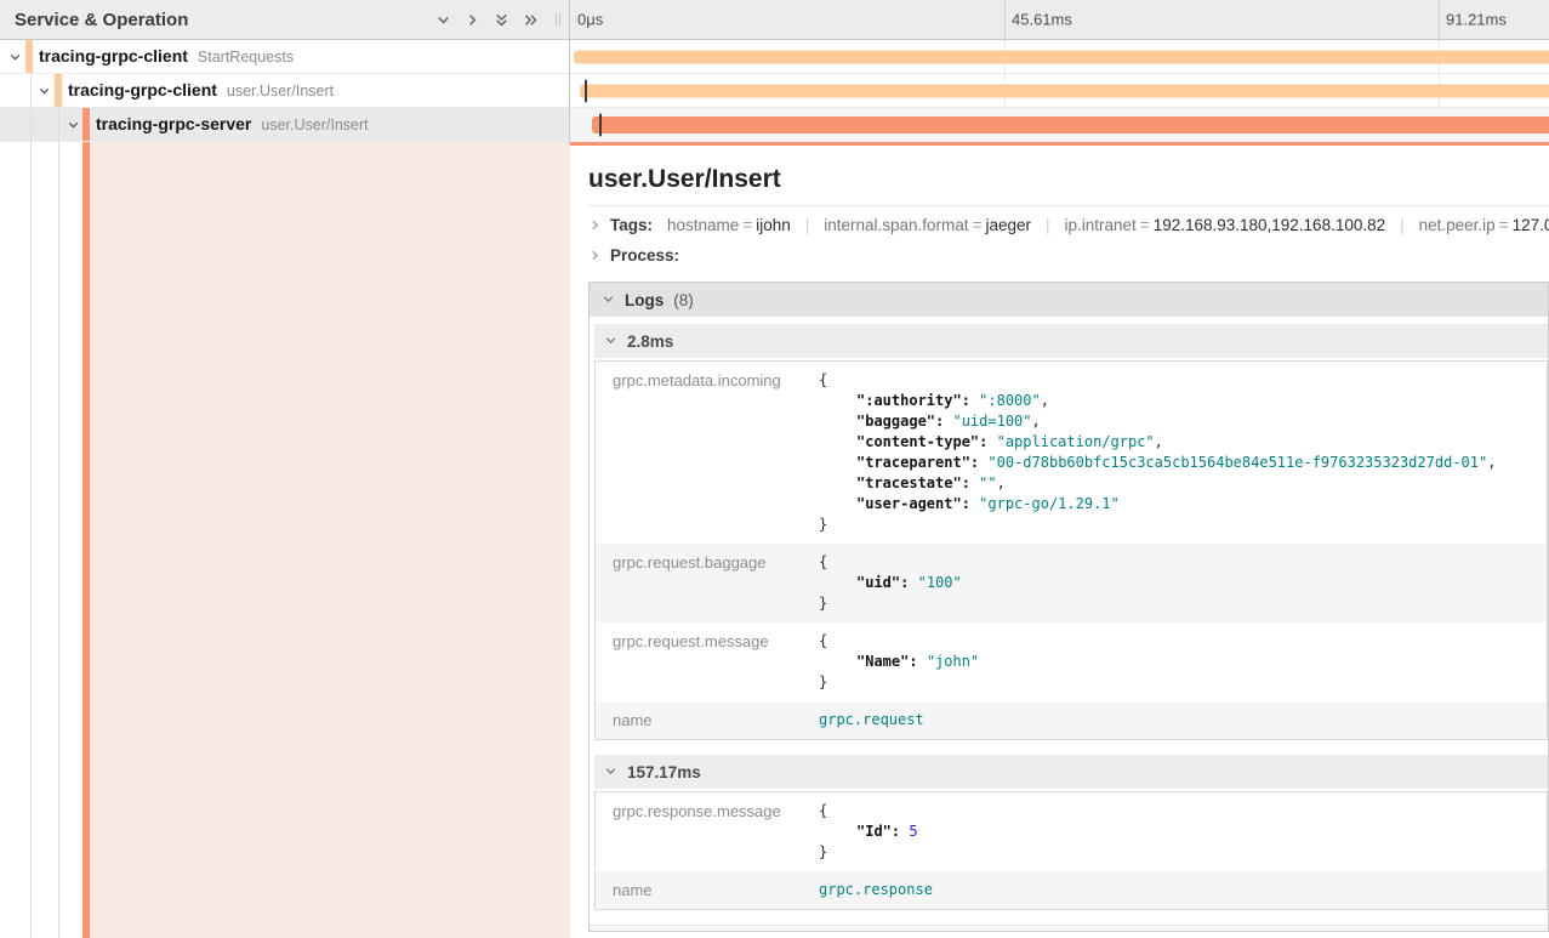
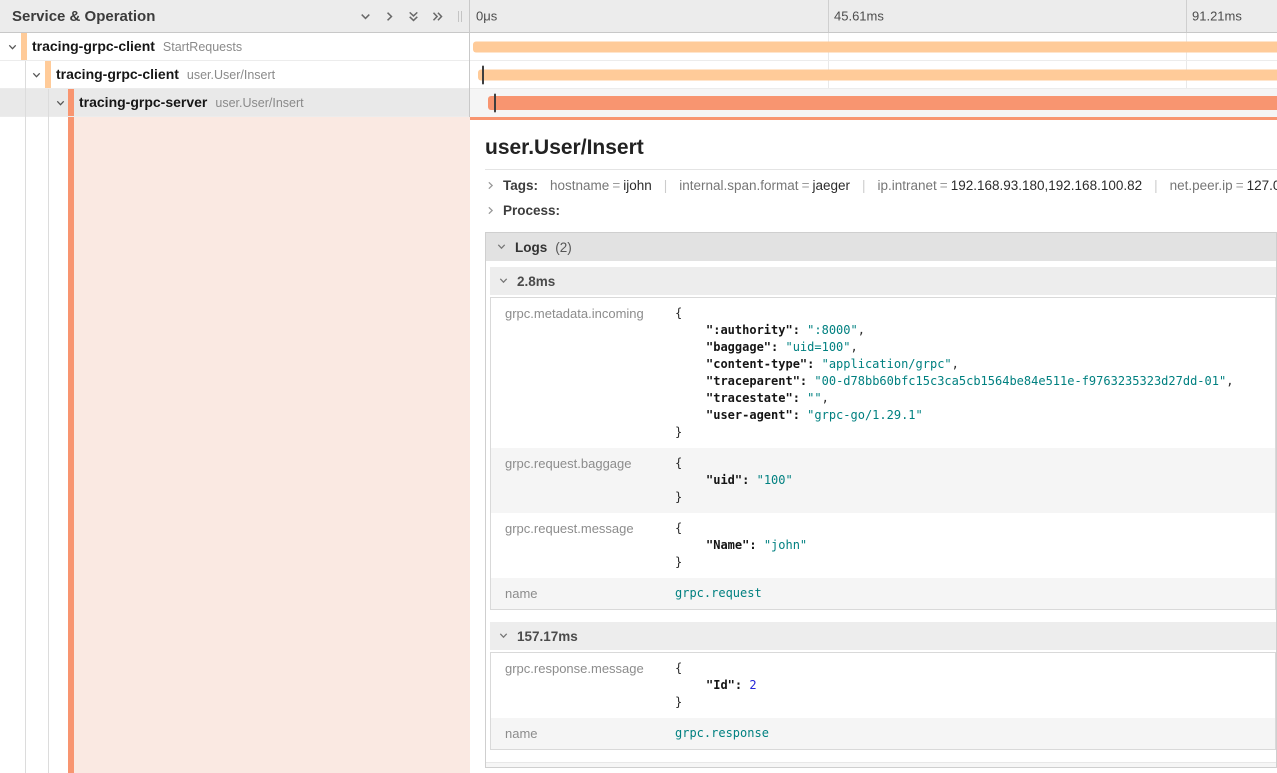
  Service & Operation
  tracing-grpc-client StartRequests
  tracing-grpc-client user.User/Insert
  tracing-grpc-server user.User/Insert
  0μs
  45.61ms
  91.21ms
  user.User/Insert
  Tags:
  hostname = ijohn | internal.span.format = jaeger | ip.intranet = 192.168.93.180,192.168.100.82 | net.peer.ip = 127.
  Process:
  Logs
- (8)
+ (2)
  2.8ms
  grpc.metadata.incoming
  {
  ":authority": ":8000",
  "baggage": "uid=100",
  "content-type": "application/grpc",
  "traceparent": "00-d78bb60bfc15c3ca5cb1564be84e511e-f9763235323d27dd-01",
  "tracestate": "",
  "user-agent": "grpc-go/1.29.1"
  }
  grpc.request.baggage
  {
  "uid": "100"
  }
  grpc.request.message
  {
  "Name": "john"
  }
  name
  grpc.request
  157.17ms
  grpc.response.message
  {
- "Id": 5
+ "Id": 2
  }
  name
  grpc.response
